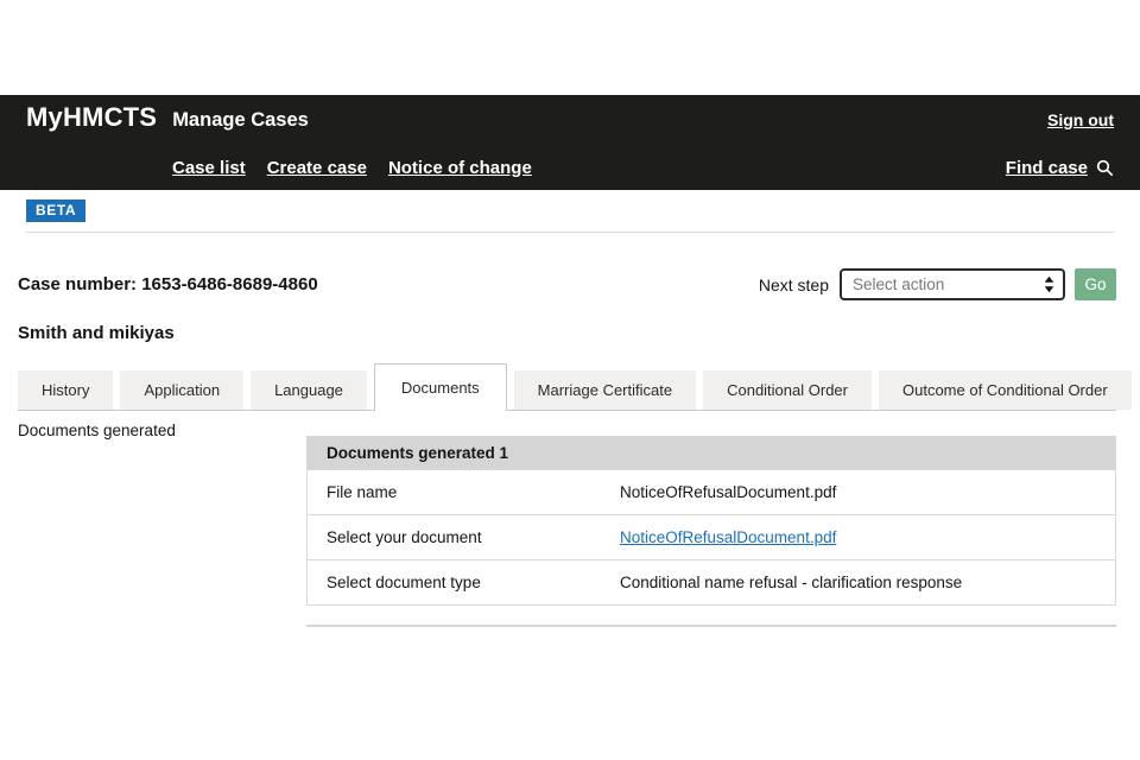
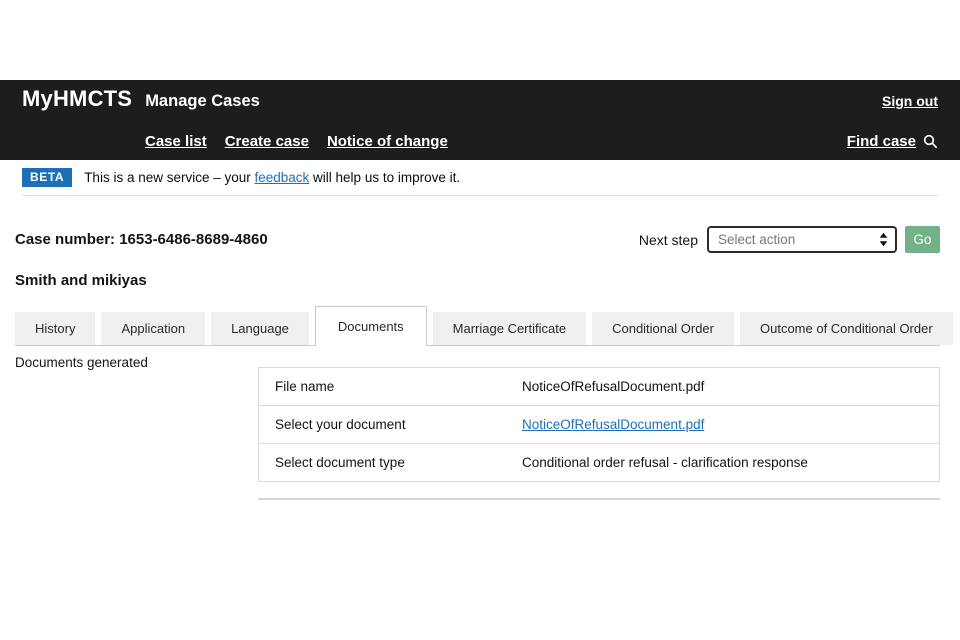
  MyHMCTS
  Manage Cases
  Sign out
  Case list
  Create case
  Notice of change
  Find case
  BETA
+ This is a new service – your feedback will help us to improve it.
  Case number: 1653-6486-8689-4860
  Next step
  Select action
  Go
  Smith and mikiyas
  History
  Application
  Language
  Documents
  Marriage Certificate
  Conditional Order
  Outcome of Conditional Order
  Documents generated
- Documents generated 1
  File name
  NoticeOfRefusalDocument.pdf
  Select your document
  NoticeOfRefusalDocument.pdf
  Select document type
- Conditional name refusal - clarification response
+ Conditional order refusal - clarification response
